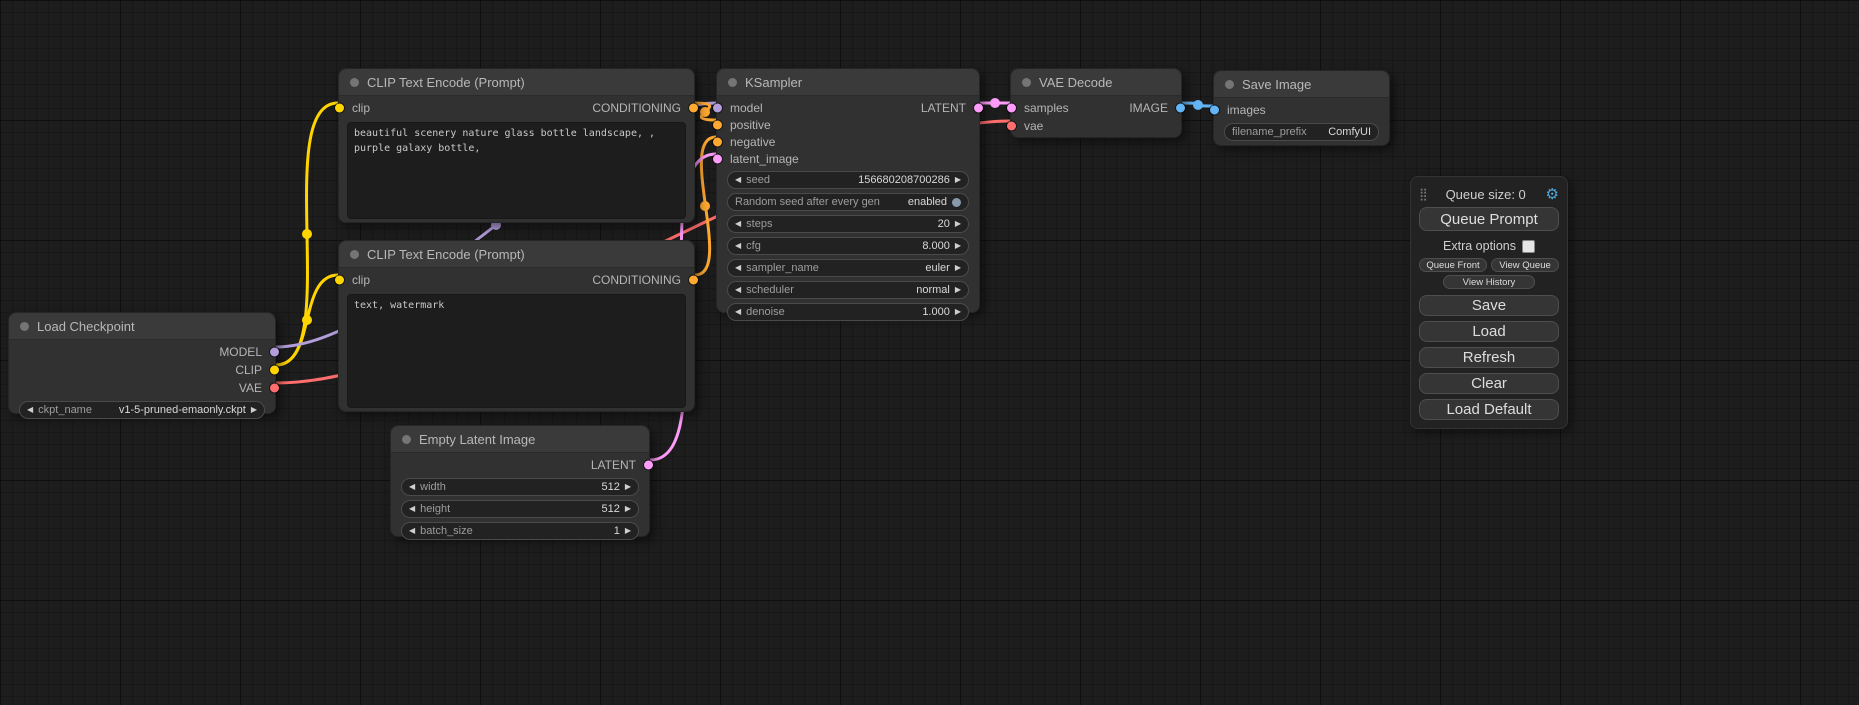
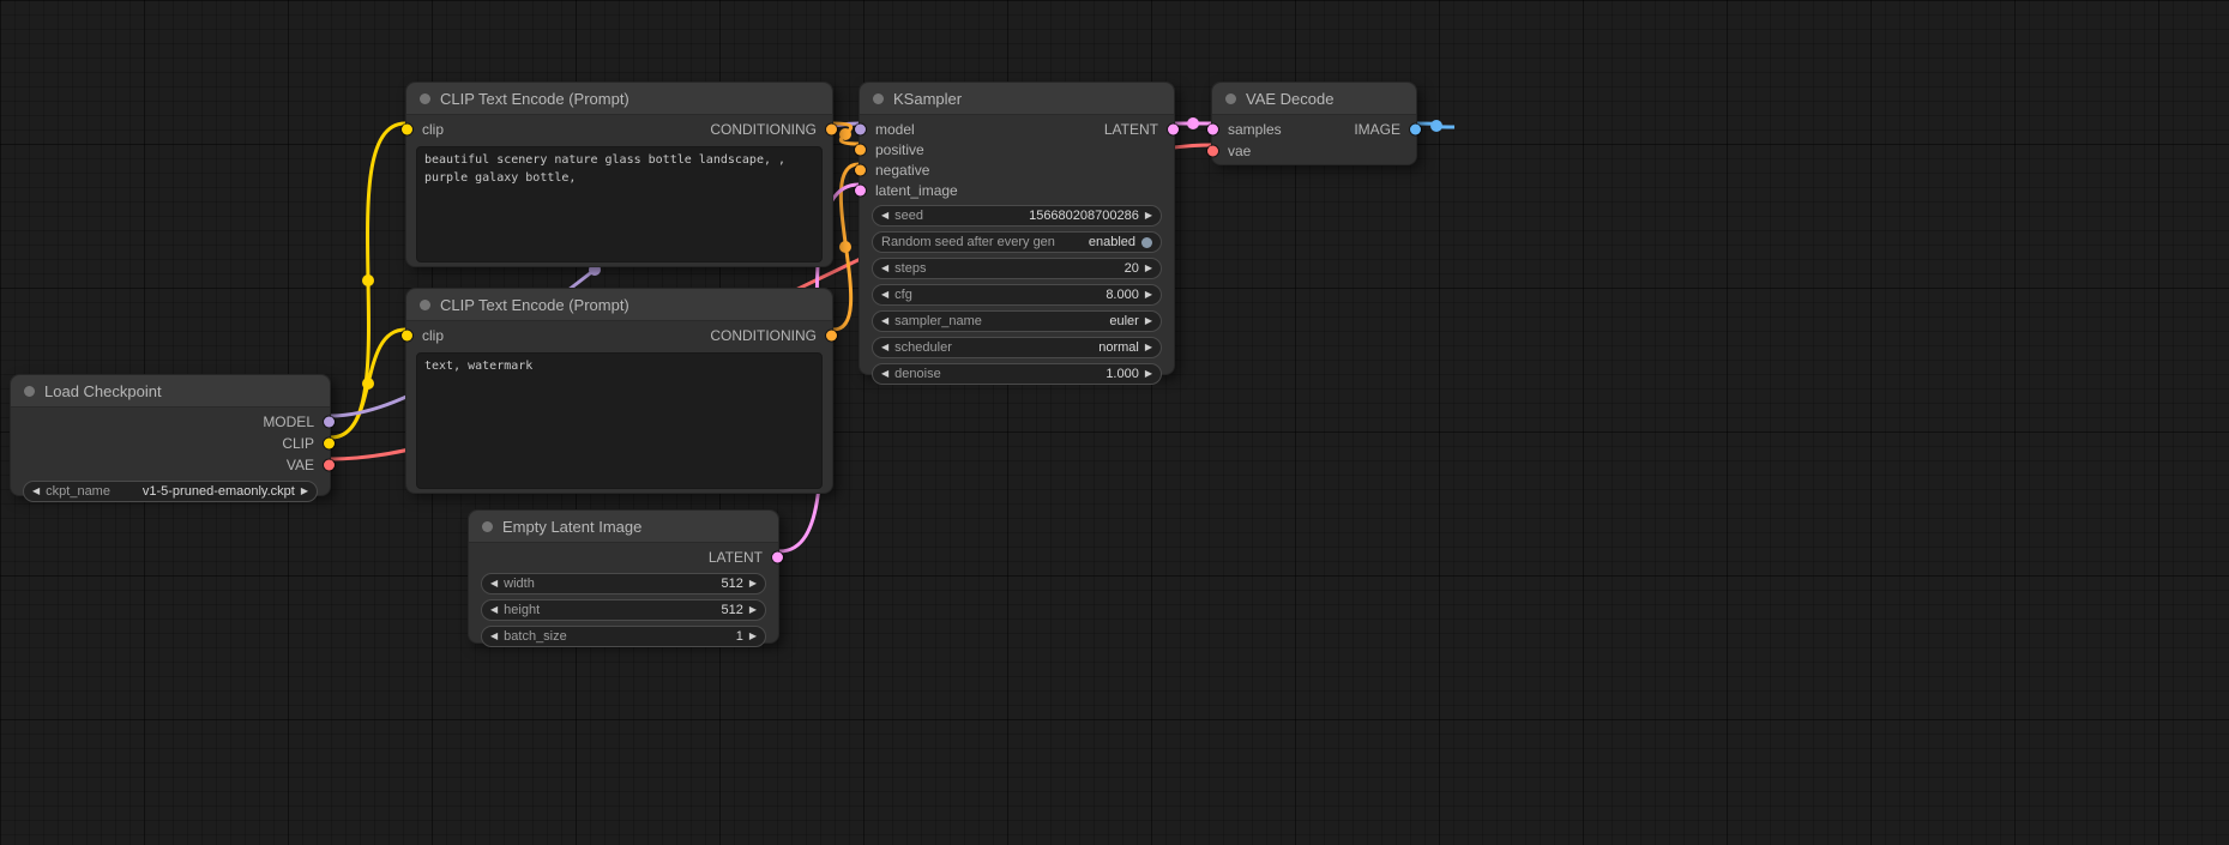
  Load Checkpoint
  MODEL
  CLIP
  VAE
  ◀
  ckpt_name
  v1-5-pruned-emaonly.ckpt
  ▶
  CLIP Text Encode (Prompt)
  clip
  CONDITIONING
  CLIP Text Encode (Prompt)
  clip
  CONDITIONING
  text, watermark
  Empty Latent Image
  LATENT
  ◀
  width
  512
  ▶
  ◀
  height
  512
  ▶
  ◀
  batch_size
  1
  ▶
  KSampler
  model
  LATENT
  positive
  negative
  latent_image
  ◀
  seed
  156680208700286
  ▶
  Random seed after every gen
  enabled
  ◀
  steps
  20
  ▶
  ◀
  cfg
  8.000
  ▶
  ◀
  sampler_name
  euler
  ▶
  ◀
  scheduler
  normal
  ▶
  ◀
  denoise
  1.000
  ▶
  VAE Decode
  samples
  IMAGE
  vae
- Save Image
- images
- filename_prefix
- ComfyUI
- ⣿
- Queue size: 0
- ⚙
- Queue Prompt
- Extra options
- Queue Front
- View Queue
- View History
- Save
- Load
- Refresh
- Clear
- Load Default
